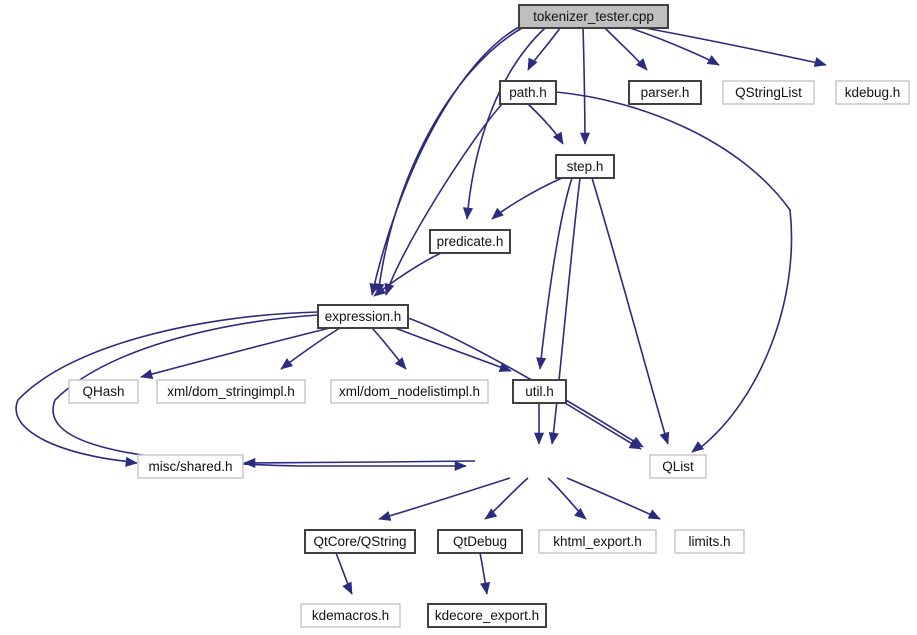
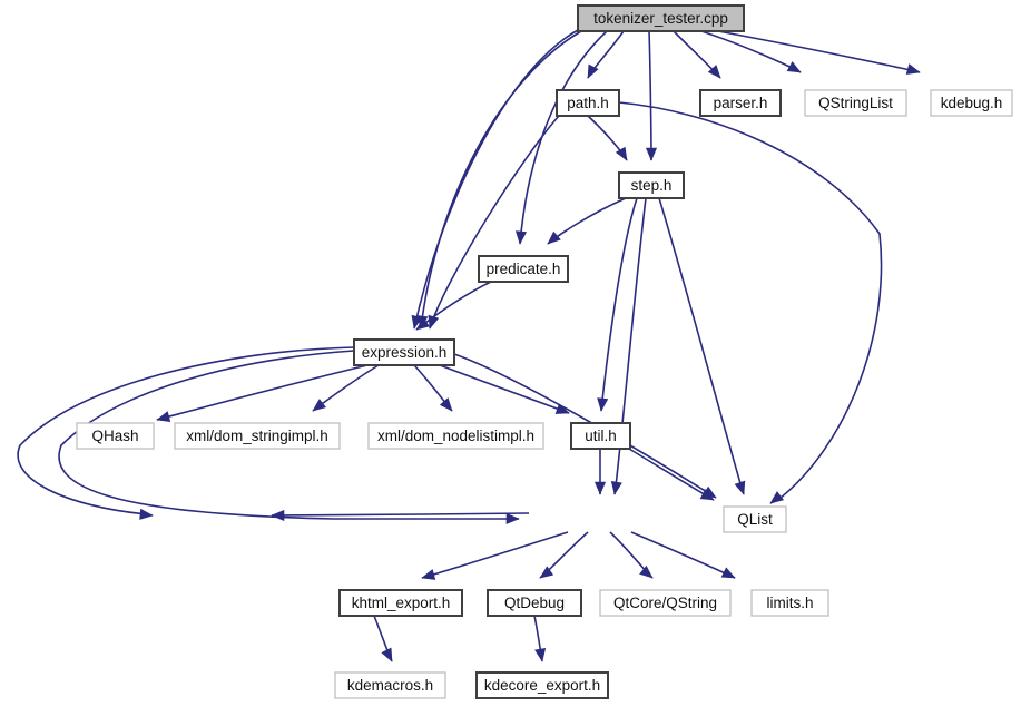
  tokenizer_tester.cpp
  path.h
  parser.h
  QStringList
  kdebug.h
  step.h
  predicate.h
  expression.h
  QHash
  xml/dom_stringimpl.h
  xml/dom_nodelistimpl.h
  util.h
- misc/shared.h
  QList
- QtCore/QString
+ khtml_export.h
  QtDebug
- khtml_export.h
+ QtCore/QString
  limits.h
  kdemacros.h
  kdecore_export.h
